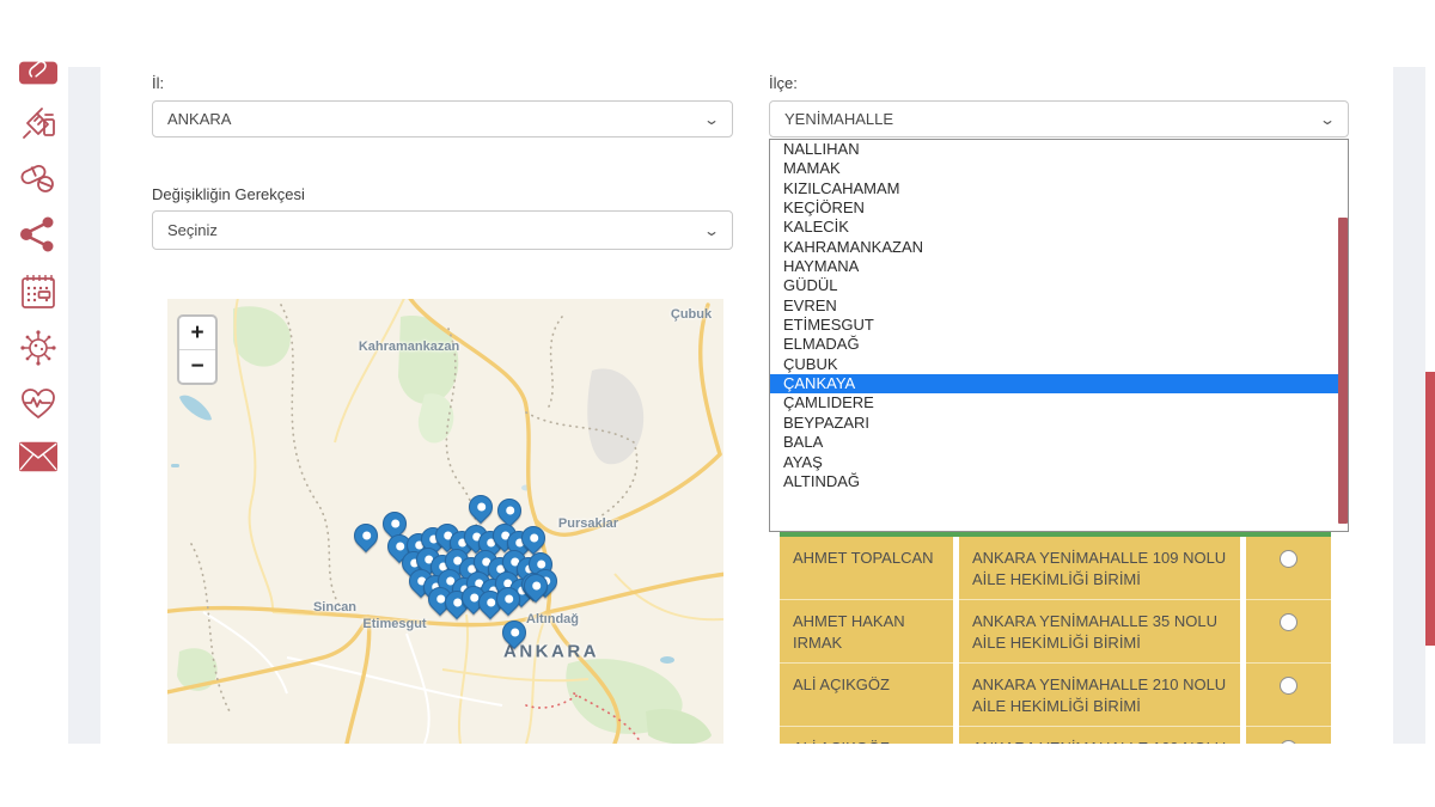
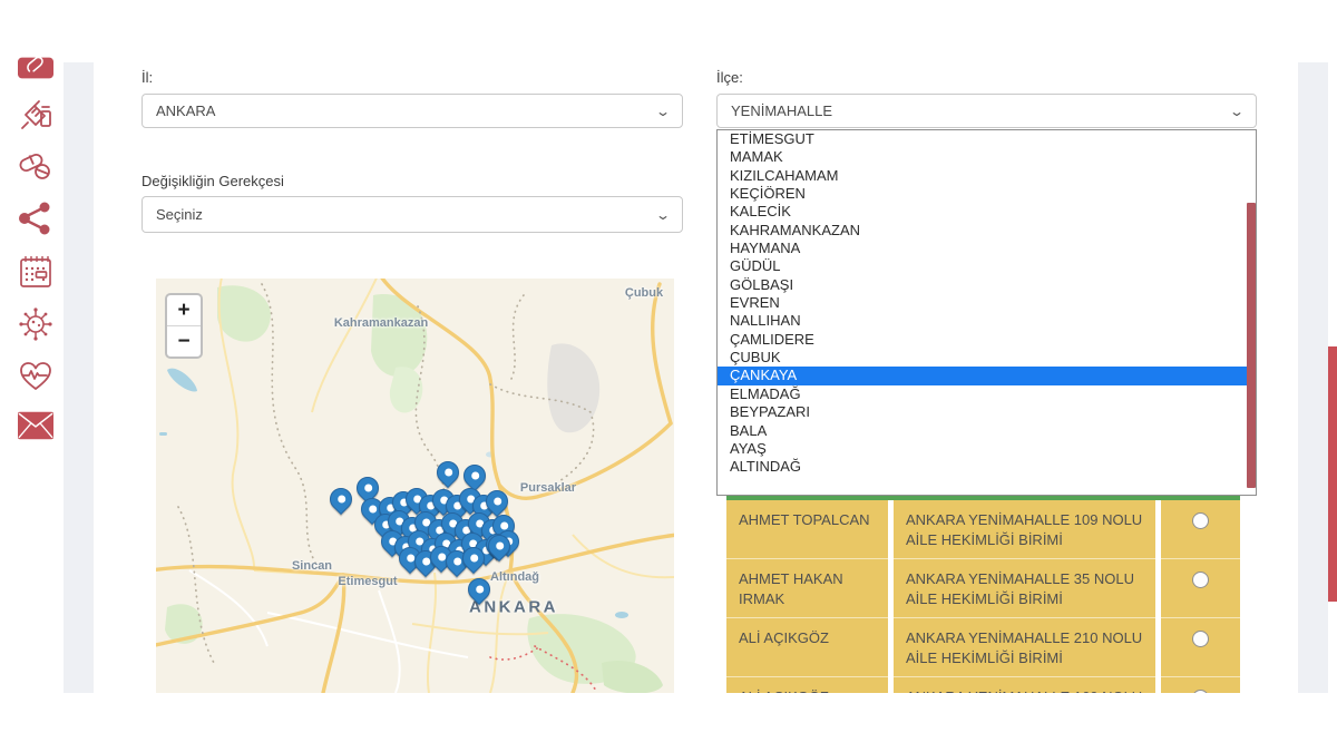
  İl:
  ANKARA
  ⌄
  Değişikliğin Gerekçesi
  Seçiniz
  ⌄
  İlçe:
  YENİMAHALLE
  ⌄
- NALLIHAN
+ ETİMESGUT
  MAMAK
  KIZILCAHAMAM
  KEÇİÖREN
  KALECİK
  KAHRAMANKAZAN
  HAYMANA
  GÜDÜL
+ GÖLBAŞI
  EVREN
- ETİMESGUT
+ NALLIHAN
- ELMADAĞ
+ ÇAMLIDERE
  ÇUBUK
  ÇANKAYA
- ÇAMLIDERE
+ ELMADAĞ
  BEYPAZARI
  BALA
  AYAŞ
  ALTINDAĞ
  AHMET TOPALCAN
  ANKARA YENİMAHALLE 109 NOLU AİLE HEKİMLİĞİ BİRİMİ
  AHMET HAKAN IRMAK
  ANKARA YENİMAHALLE 35 NOLU AİLE HEKİMLİĞİ BİRİMİ
  ALİ AÇIKGÖZ
  ANKARA YENİMAHALLE 210 NOLU AİLE HEKİMLİĞİ BİRİMİ
  +
  −
  Kahramankazan
  Çubuk
  Pursaklar
  Sincan
  Etimesgut
  Altındağ
  ANKARA
